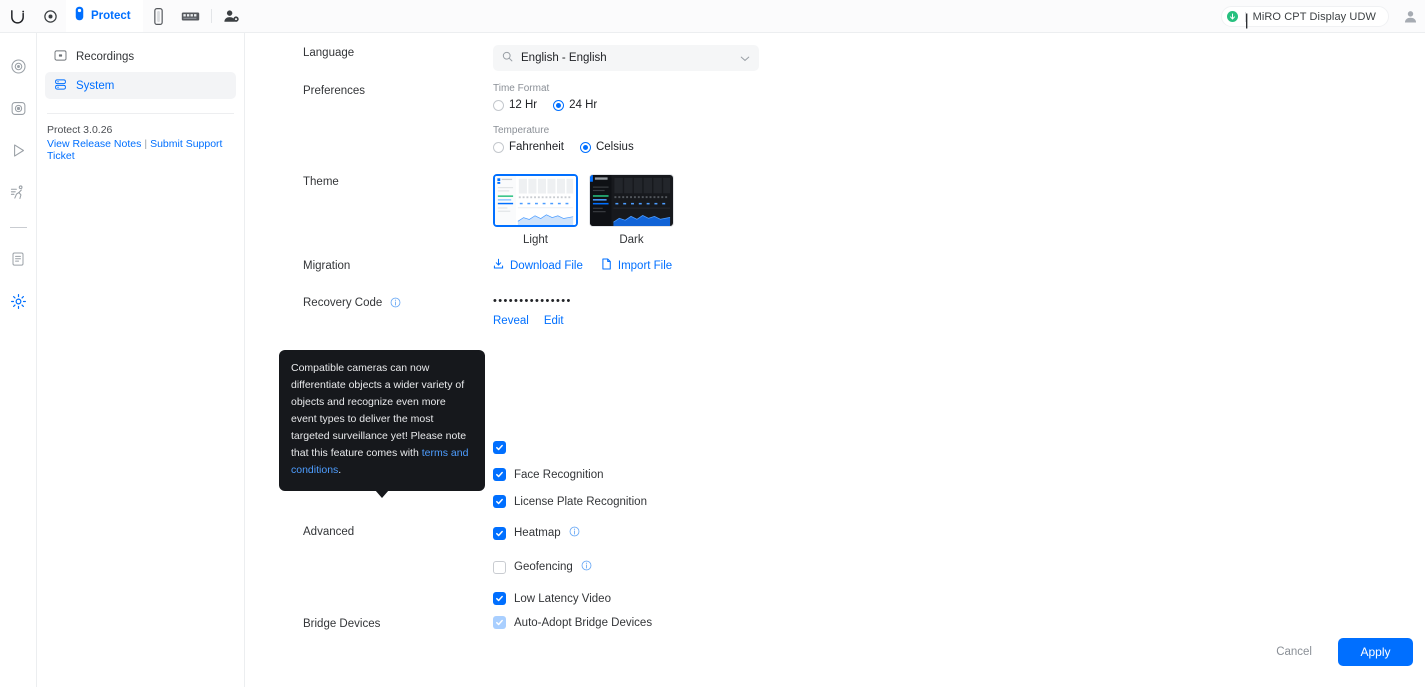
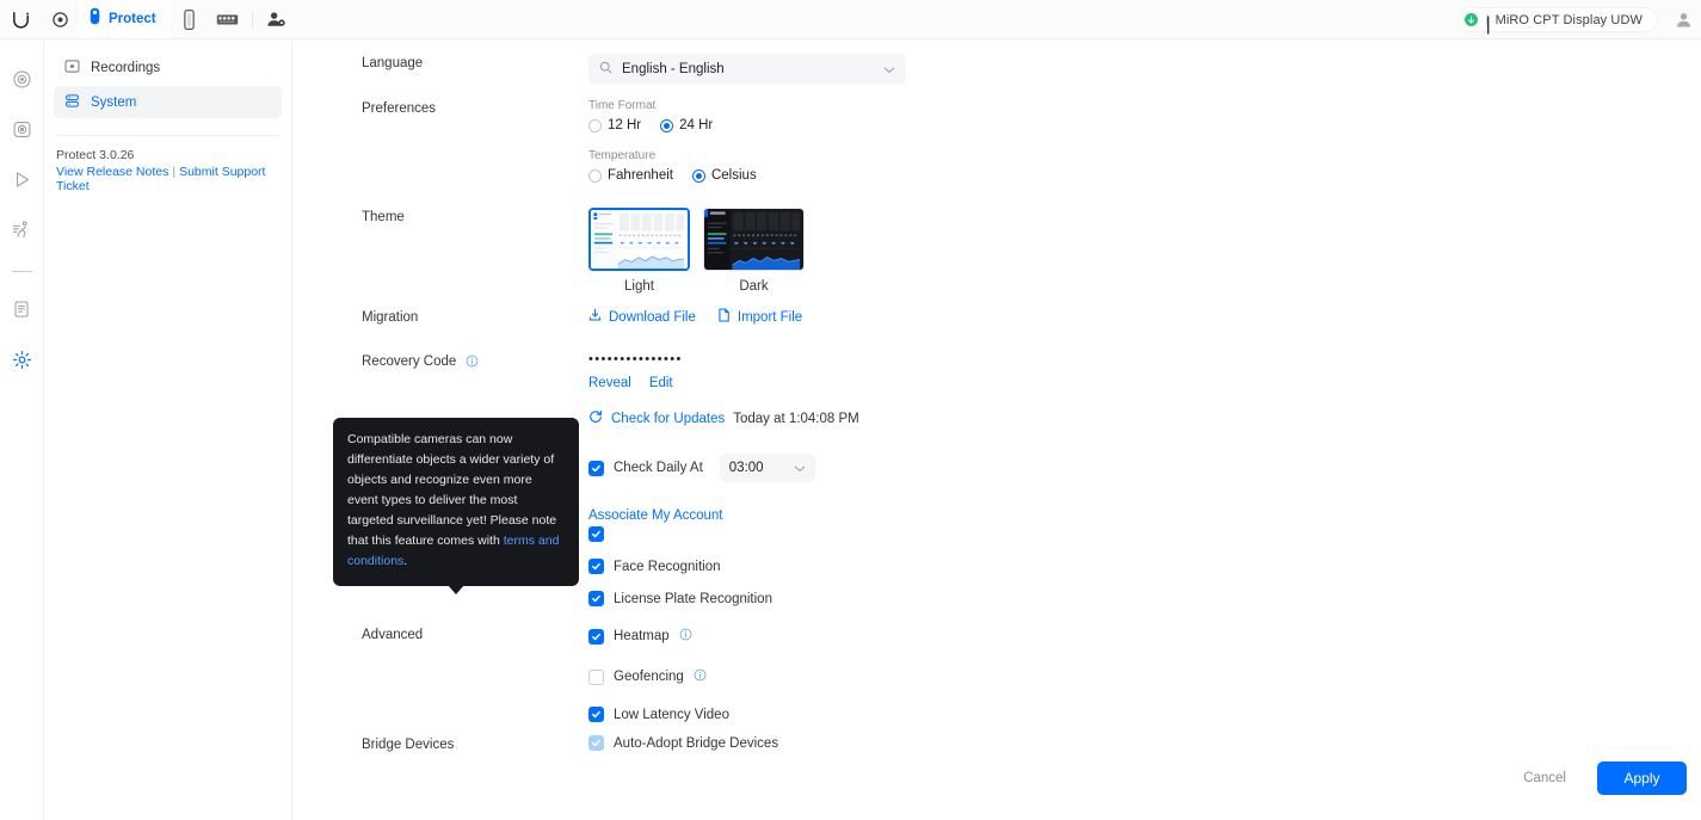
  Protect
  |
  MiRO CPT Display UDW
  Recordings
  System
  Protect 3.0.26
  View Release Notes | Submit Support Ticket
  Language
  English - English
  Preferences
  Time Format
  12 Hr
  24 Hr
  Temperature
  Fahrenheit
  Celsius
  Theme
  Light
  Dark
  Migration
  Download File
  Import File
  Recovery Code
  •••••••••••••••
  Reveal
  Edit
+ Check for Updates
+ Today at 1:04:08 PM
+ Check Daily At
+ 03:00
+ Associate My Account
  Face Recognition
  License Plate Recognition
  Advanced
  Heatmap
  Geofencing
  Low Latency Video
  Bridge Devices
  Auto-Adopt Bridge Devices
  Cancel
  Apply
  Compatible cameras can now differentiate objects a wider variety of objects and recognize even more event types to deliver the most targeted surveillance yet! Please note that this feature comes with terms and conditions.
